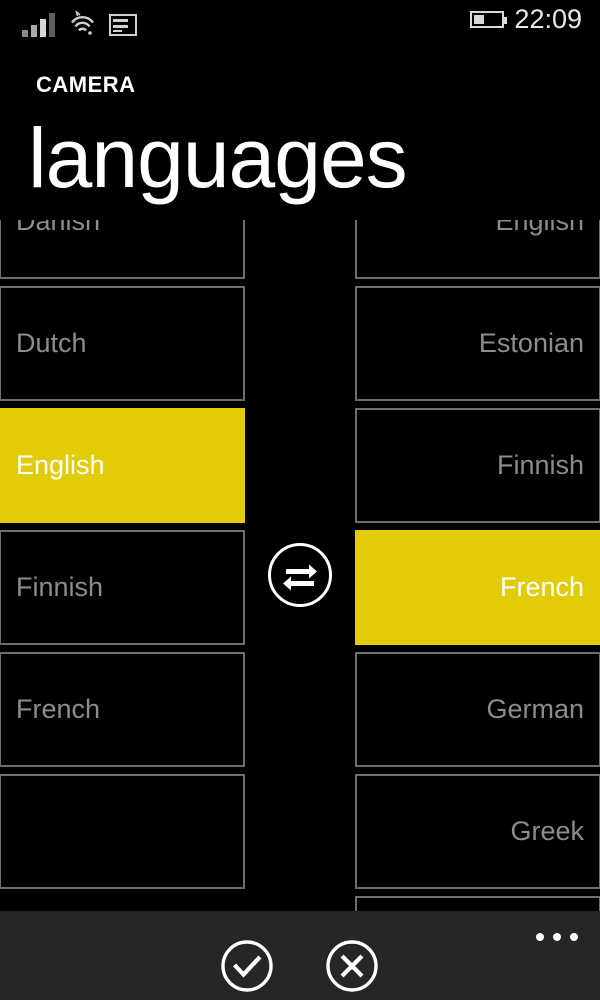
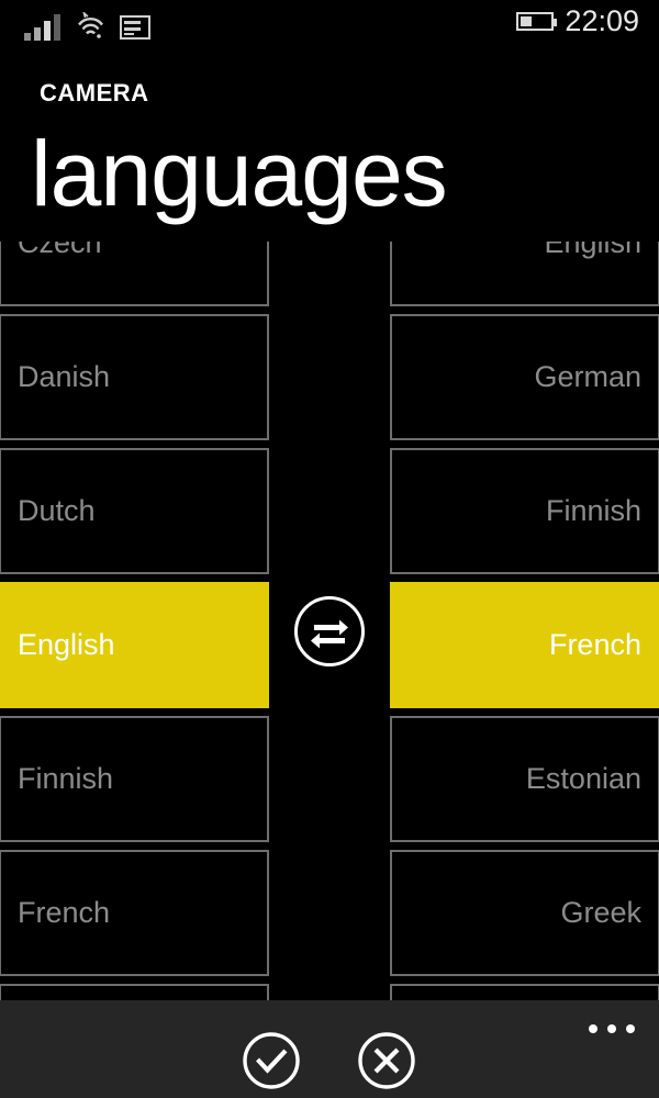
  22:09
  CAMERA
  languages
+ Czech
  Danish
  Dutch
  English
  Finnish
  French
  English
- Estonian
+ German
  Finnish
  French
- German
+ Estonian
  Greek
